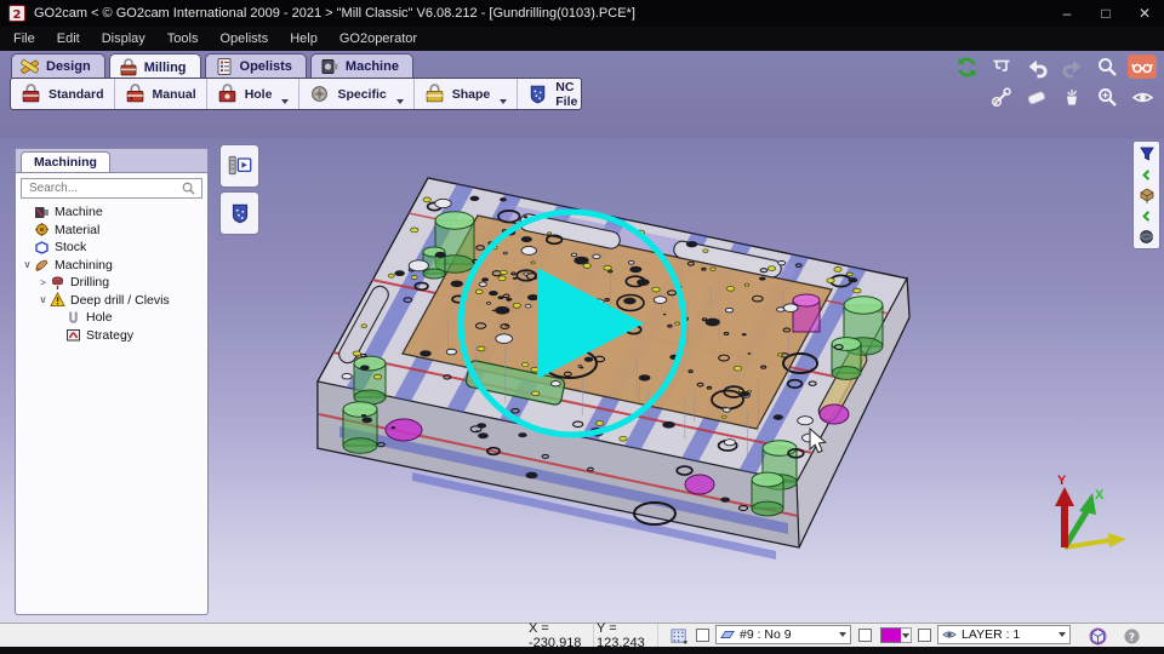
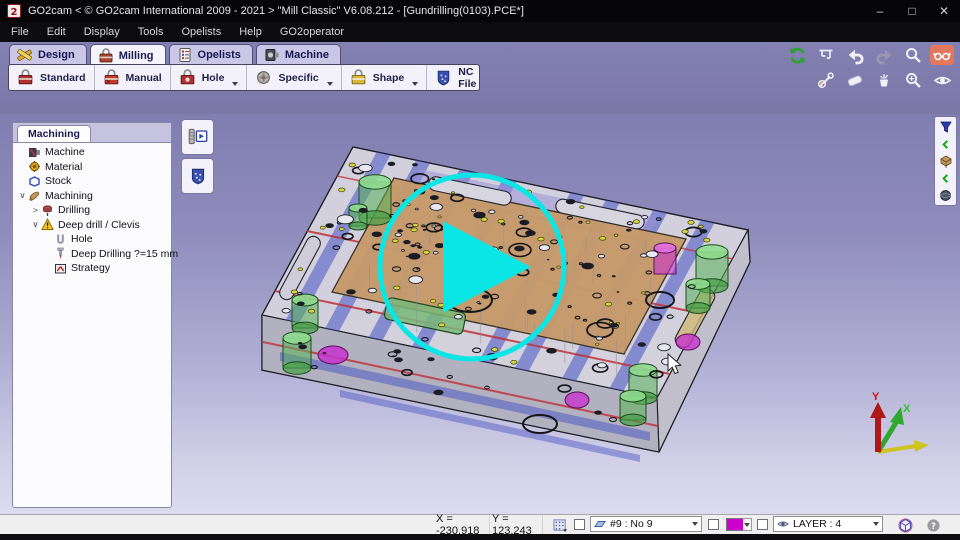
  2
  GO2cam < © GO2cam International 2009 - 2021 > "Mill Classic" V6.08.212 - [Gundrilling(0103).PCE*]
  –
  □
  ✕
  File
  Edit
  Display
  Tools
  Opelists
  Help
  GO2operator
  Design
  Milling
  Opelists
  Machine
  Standard
  Manual
  Hole
  Specific
  Shape
  NC File
  Y
  X
  Machining
- Search...
  Machine
  Material
  Stock
  ∨
  Machining
  >
  Drilling
  ∨
  Deep drill / Clevis
  Hole
+ Deep Drilling ?=15 mm
  Strategy
  X = -230.918
  Y = 123.243
  #9 : No 9
- LAYER : 1
+ LAYER : 4
  ?
